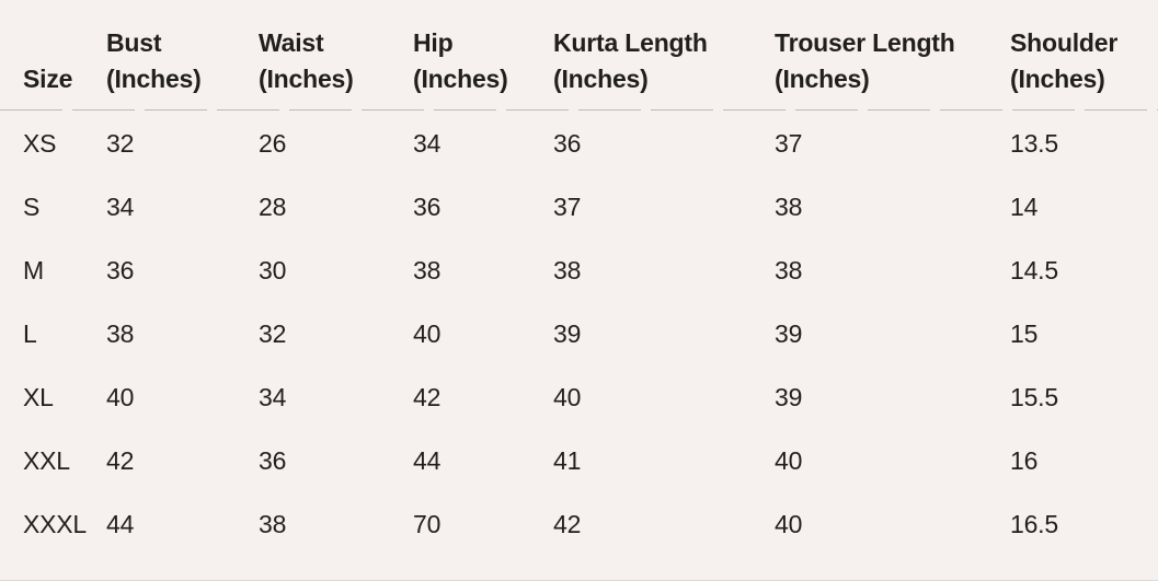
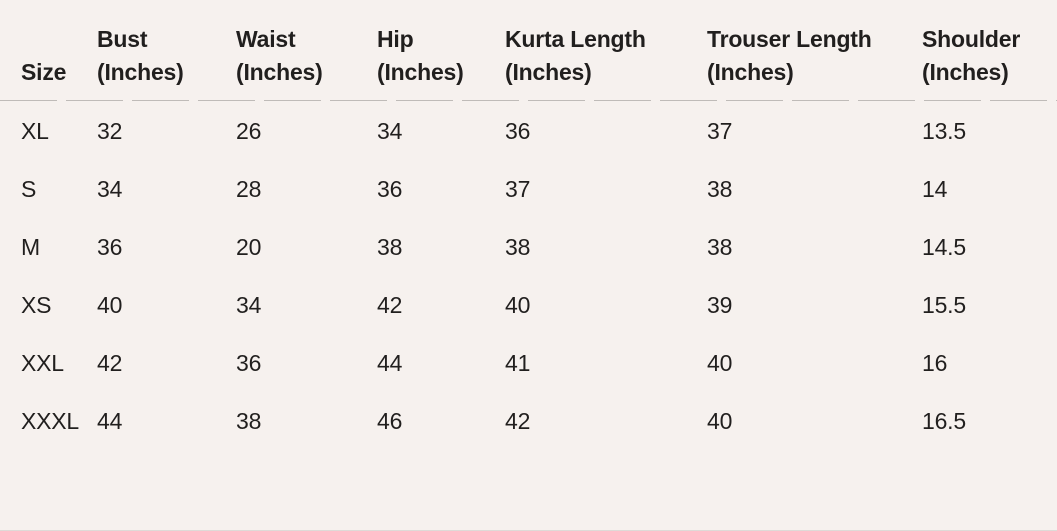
  Size	Bust(Inches)	Waist(Inches)	Hip(Inches)	Kurta Length(Inches)	Trouser Length(Inches)	Shoulder(Inches)
- XS	32	26	34	36	37	13.5
+ XL	32	26	34	36	37	13.5
  S	34	28	36	37	38	14
- M	36	30	38	38	38	14.5
+ M	36	20	38	38	38	14.5
- L	38	32	40	39	39	15
- XL	40	34	42	40	39	15.5
+ XS	40	34	42	40	39	15.5
  XXL	42	36	44	41	40	16
- XXXL	44	38	70	42	40	16.5
+ XXXL	44	38	46	42	40	16.5
